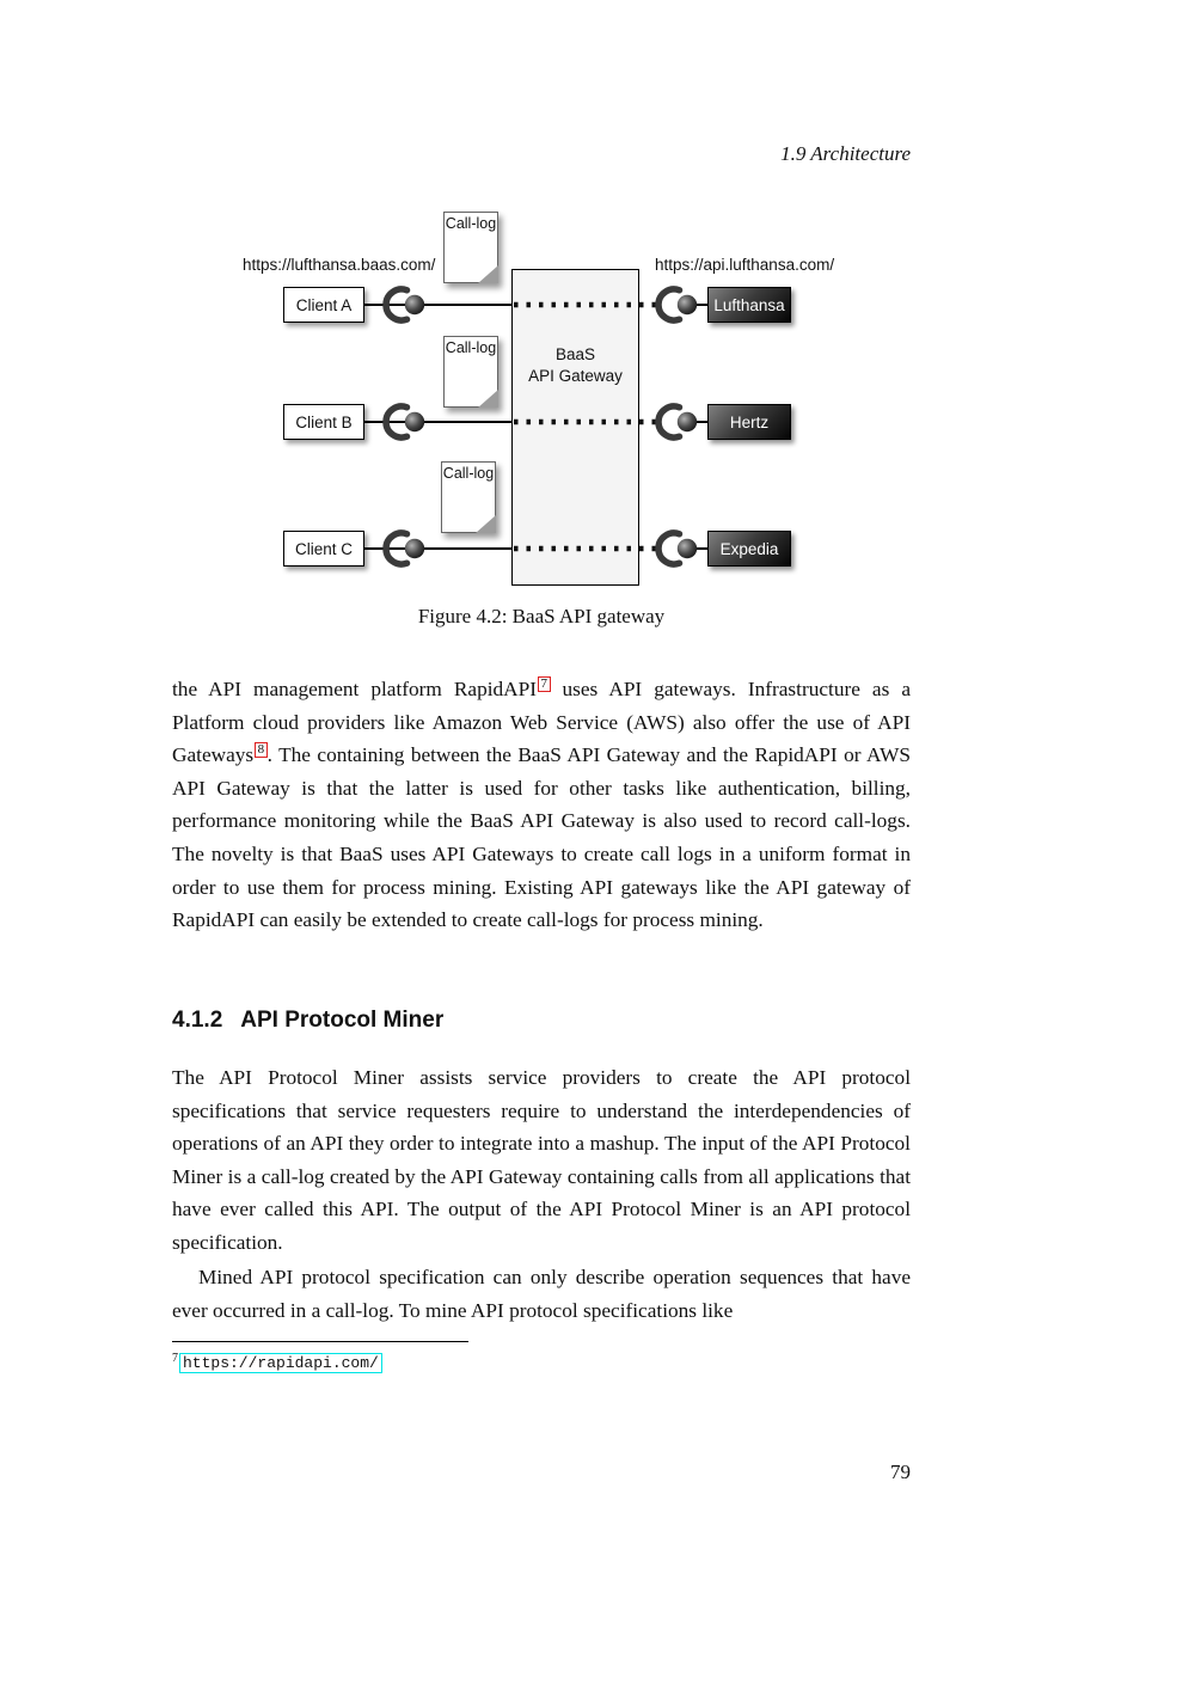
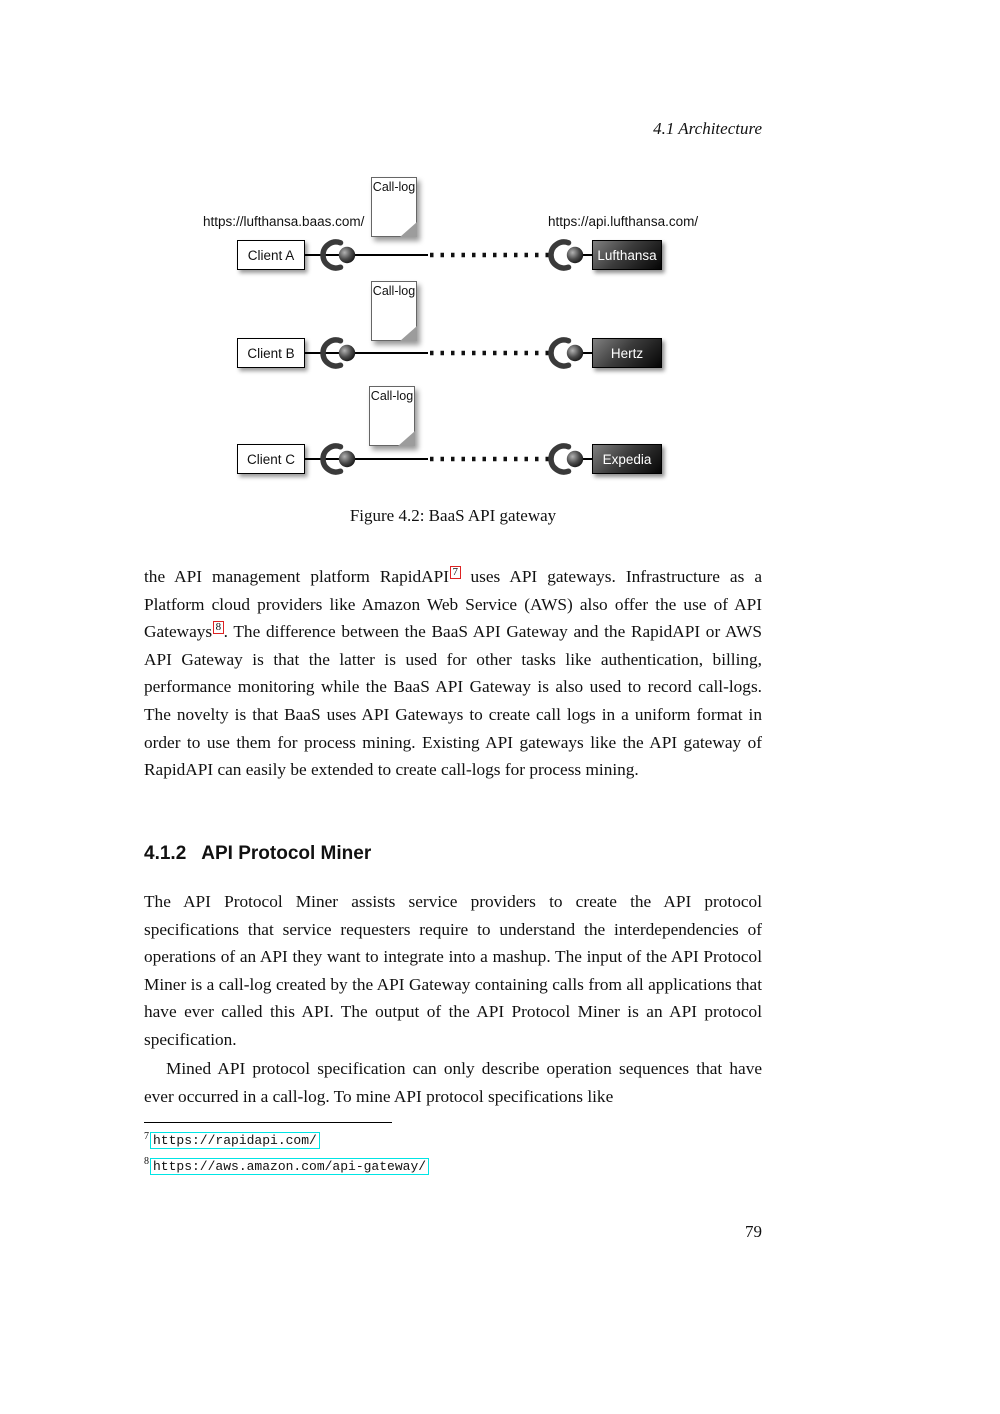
- 1.9 Architecture
+ 4.1 Architecture
- BaaS
- API Gateway
  https://lufthansa.baas.com/
  https://api.lufthansa.com/
  Call-log
  Call-log
  Call-log
  Client A
  Client B
  Client C
  Lufthansa
  Hertz
  Expedia
  Figure 4.2: BaaS API gateway
- the API management platform RapidAPI 7 uses API gateways. Infrastructure as a Platform cloud providers like Amazon Web Service (AWS) also offer the use of API Gateways 8 . The containing between the BaaS API Gateway and the RapidAPI or AWS API Gateway is that the latter is used for other tasks like authentication, billing, performance monitoring while the BaaS API Gateway is also used to record call-logs. The novelty is that BaaS uses API Gateways to create call logs in a uniform format in order to use them for process mining. Existing API gateways like the API gateway of RapidAPI can easily be extended to create call-logs for process mining.
+ the API management platform RapidAPI 7 uses API gateways. Infrastructure as a Platform cloud providers like Amazon Web Service (AWS) also offer the use of API Gateways 8 . The difference between the BaaS API Gateway and the RapidAPI or AWS API Gateway is that the latter is used for other tasks like authentication, billing, performance monitoring while the BaaS API Gateway is also used to record call-logs. The novelty is that BaaS uses API Gateways to create call logs in a uniform format in order to use them for process mining. Existing API gateways like the API gateway of RapidAPI can easily be extended to create call-logs for process mining.
  4.1.2 API Protocol Miner
- The API Protocol Miner assists service providers to create the API protocol specifications that service requesters require to understand the interdependencies of operations of an API they order to integrate into a mashup. The input of the API Protocol Miner is a call-log created by the API Gateway containing calls from all applications that have ever called this API. The output of the API Protocol Miner is an API protocol specification.
+ The API Protocol Miner assists service providers to create the API protocol specifications that service requesters require to understand the interdependencies of operations of an API they want to integrate into a mashup. The input of the API Protocol Miner is a call-log created by the API Gateway containing calls from all applications that have ever called this API. The output of the API Protocol Miner is an API protocol specification.
  Mined API protocol specification can only describe operation sequences that have ever occurred in a call-log. To mine API protocol specifications like
  7 https://rapidapi.com/
+ 8 https://aws.amazon.com/api-gateway/
  79
